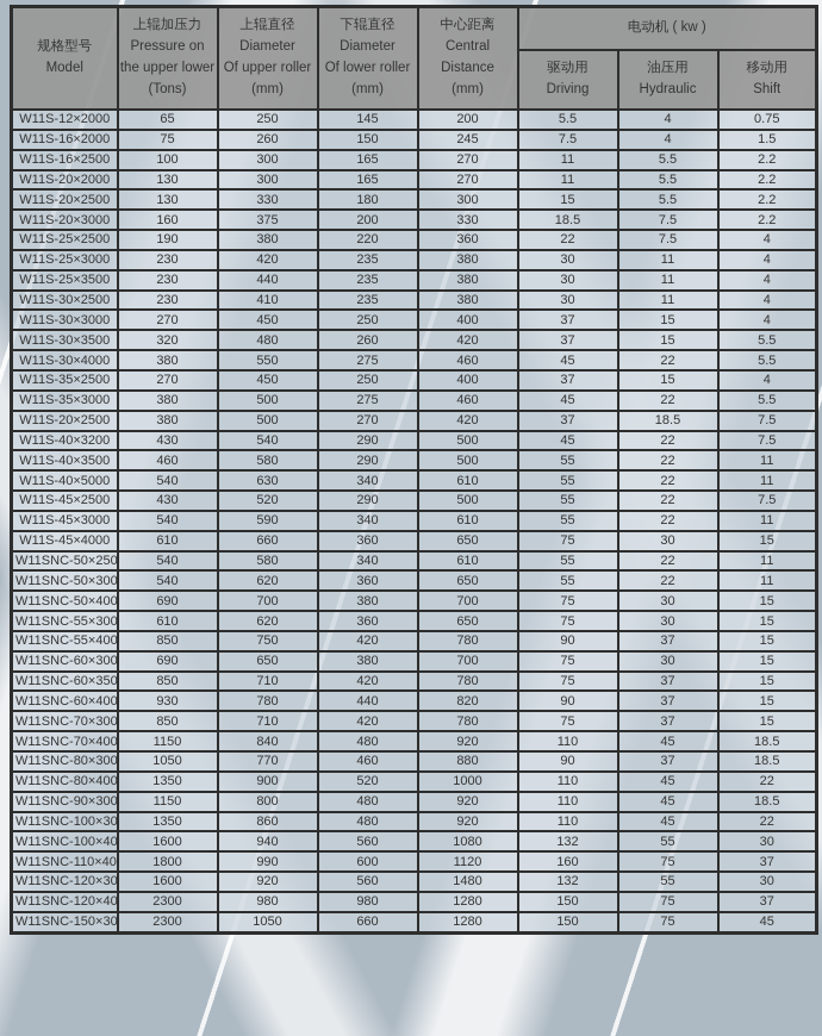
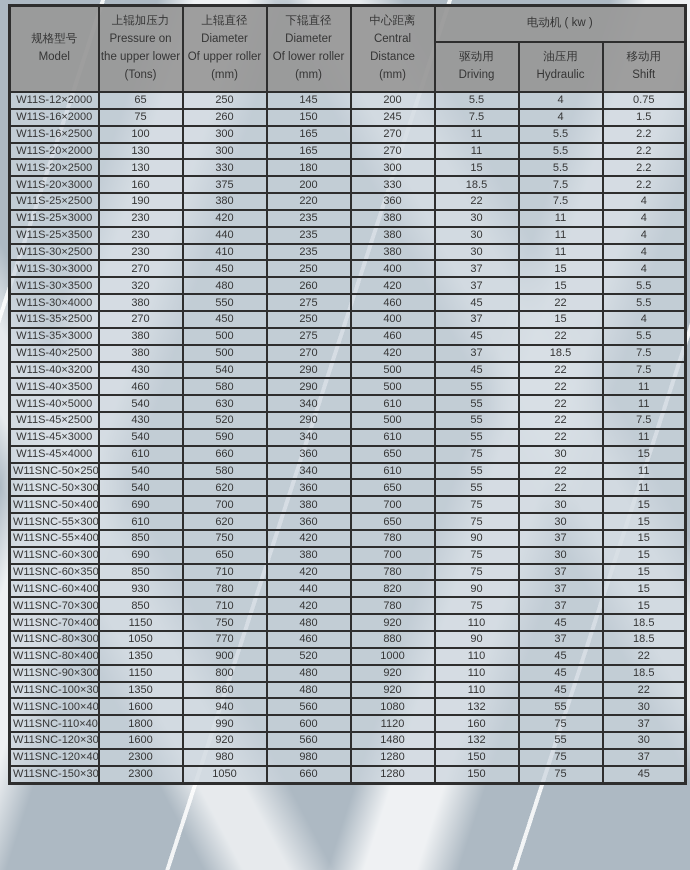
  规格型号 Model	上辊加压力 Pressure on the upper lower (Tons)	上辊直径 Diameter Of upper roller (mm)	下辊直径 Diameter Of lower roller (mm)	中心距离 Central Distance (mm)	电动机 ( kw )
  驱动用 Driving	油压用 Hydraulic	移动用 Shift
  W11S-12×2000	65	250	145	200	5.5	4	0.75
  W11S-16×2000	75	260	150	245	7.5	4	1.5
  W11S-16×2500	100	300	165	270	11	5.5	2.2
  W11S-20×2000	130	300	165	270	11	5.5	2.2
  W11S-20×2500	130	330	180	300	15	5.5	2.2
  W11S-20×3000	160	375	200	330	18.5	7.5	2.2
  W11S-25×2500	190	380	220	360	22	7.5	4
  W11S-25×3000	230	420	235	380	30	11	4
  W11S-25×3500	230	440	235	380	30	11	4
  W11S-30×2500	230	410	235	380	30	11	4
  W11S-30×3000	270	450	250	400	37	15	4
  W11S-30×3500	320	480	260	420	37	15	5.5
  W11S-30×4000	380	550	275	460	45	22	5.5
  W11S-35×2500	270	450	250	400	37	15	4
  W11S-35×3000	380	500	275	460	45	22	5.5
- W11S-20×2500	380	500	270	420	37	18.5	7.5
+ W11S-40×2500	380	500	270	420	37	18.5	7.5
  W11S-40×3200	430	540	290	500	45	22	7.5
  W11S-40×3500	460	580	290	500	55	22	11
  W11S-40×5000	540	630	340	610	55	22	11
  W11S-45×2500	430	520	290	500	55	22	7.5
  W11S-45×3000	540	590	340	610	55	22	11
  W11S-45×4000	610	660	360	650	75	30	15
  W11SNC-50×250	540	580	340	610	55	22	11
  W11SNC-50×300	540	620	360	650	55	22	11
  W11SNC-50×400	690	700	380	700	75	30	15
  W11SNC-55×300	610	620	360	650	75	30	15
  W11SNC-55×400	850	750	420	780	90	37	15
  W11SNC-60×300	690	650	380	700	75	30	15
  W11SNC-60×350	850	710	420	780	75	37	15
  W11SNC-60×400	930	780	440	820	90	37	15
  W11SNC-70×300	850	710	420	780	75	37	15
- W11SNC-70×400	1150	840	480	920	110	45	18.5
+ W11SNC-70×400	1150	750	480	920	110	45	18.5
  W11SNC-80×300	1050	770	460	880	90	37	18.5
  W11SNC-80×400	1350	900	520	1000	110	45	22
  W11SNC-90×300	1150	800	480	920	110	45	18.5
  W11SNC-100×30	1350	860	480	920	110	45	22
  W11SNC-100×40	1600	940	560	1080	132	55	30
  W11SNC-110×40	1800	990	600	1120	160	75	37
  W11SNC-120×30	1600	920	560	1480	132	55	30
  W11SNC-120×40	2300	980	980	1280	150	75	37
  W11SNC-150×30	2300	1050	660	1280	150	75	45
